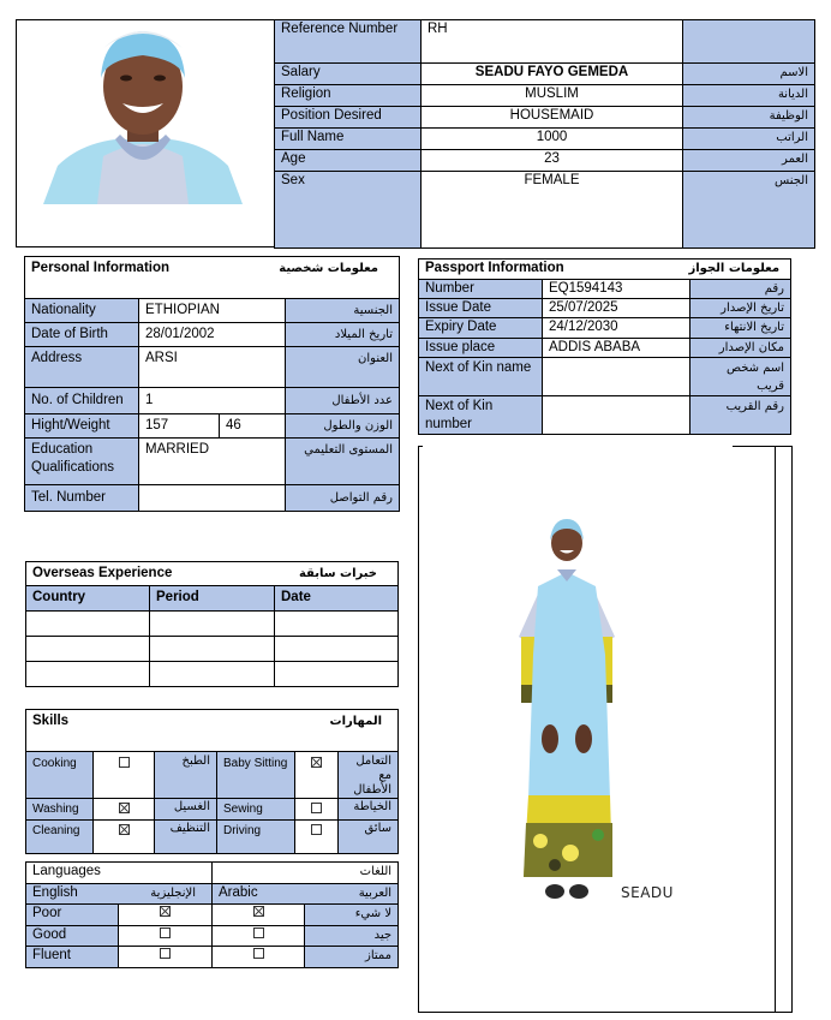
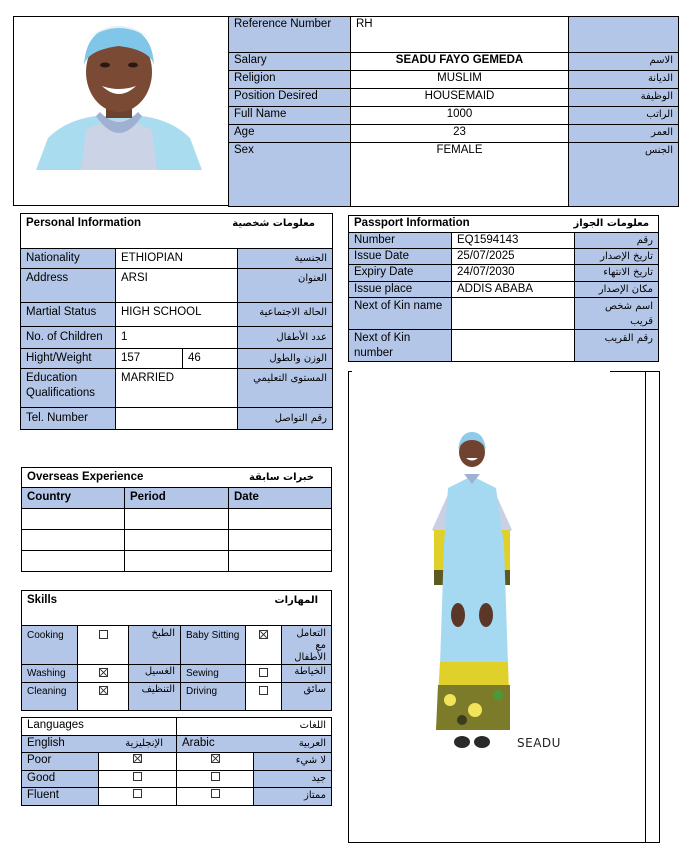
  Reference Number	RH
  Salary	SEADU FAYO GEMEDA	الاسم
  Religion	MUSLIM	الديانة
  Position Desired	HOUSEMAID	الوظيفة
  Full Name	1000	الراتب
  Age	23	العمر
  Sex	FEMALE	الجنس
  Personal Information معلومات شخصية
  Nationality	ETHIOPIAN	الجنسية
- Date of Birth	28/01/2002	تاريخ الميلاد
  Address	ARSI	العنوان
+ Martial Status	HIGH SCHOOL	الحالة الاجتماعية
  No. of Children	1	عدد الأطفال
  Hight/Weight	157	46	الوزن والطول
  Education Qualifications	MARRIED	المستوى التعليمي
  Tel. Number		رقم التواصل
  Passport Information معلومات الجواز
  Number	EQ1594143	رقم
  Issue Date	25/07/2025	تاريخ الإصدار
- Expiry Date	24/12/2030	تاريخ الانتهاء
+ Expiry Date	24/07/2030	تاريخ الانتهاء
  Issue place	ADDIS ABABA	مكان الإصدار
  Next of Kin name		اسم شخص قريب
  Next of Kin number		رقم القريب
  SEADU
  Overseas Experience خبرات سابقة
  Country	Period	Date
  Skills المهارات
  Cooking		الطبخ	Baby Sitting		التعامل مع الأطفال
  Washing		الغسيل	Sewing		الخياطة
  Cleaning		التنظيف	Driving		سائق
  Languages	اللغات
  English الإنجليزية	Arabic العربية
  Poor			لا شيء
  Good			جيد
  Fluent			ممتاز
